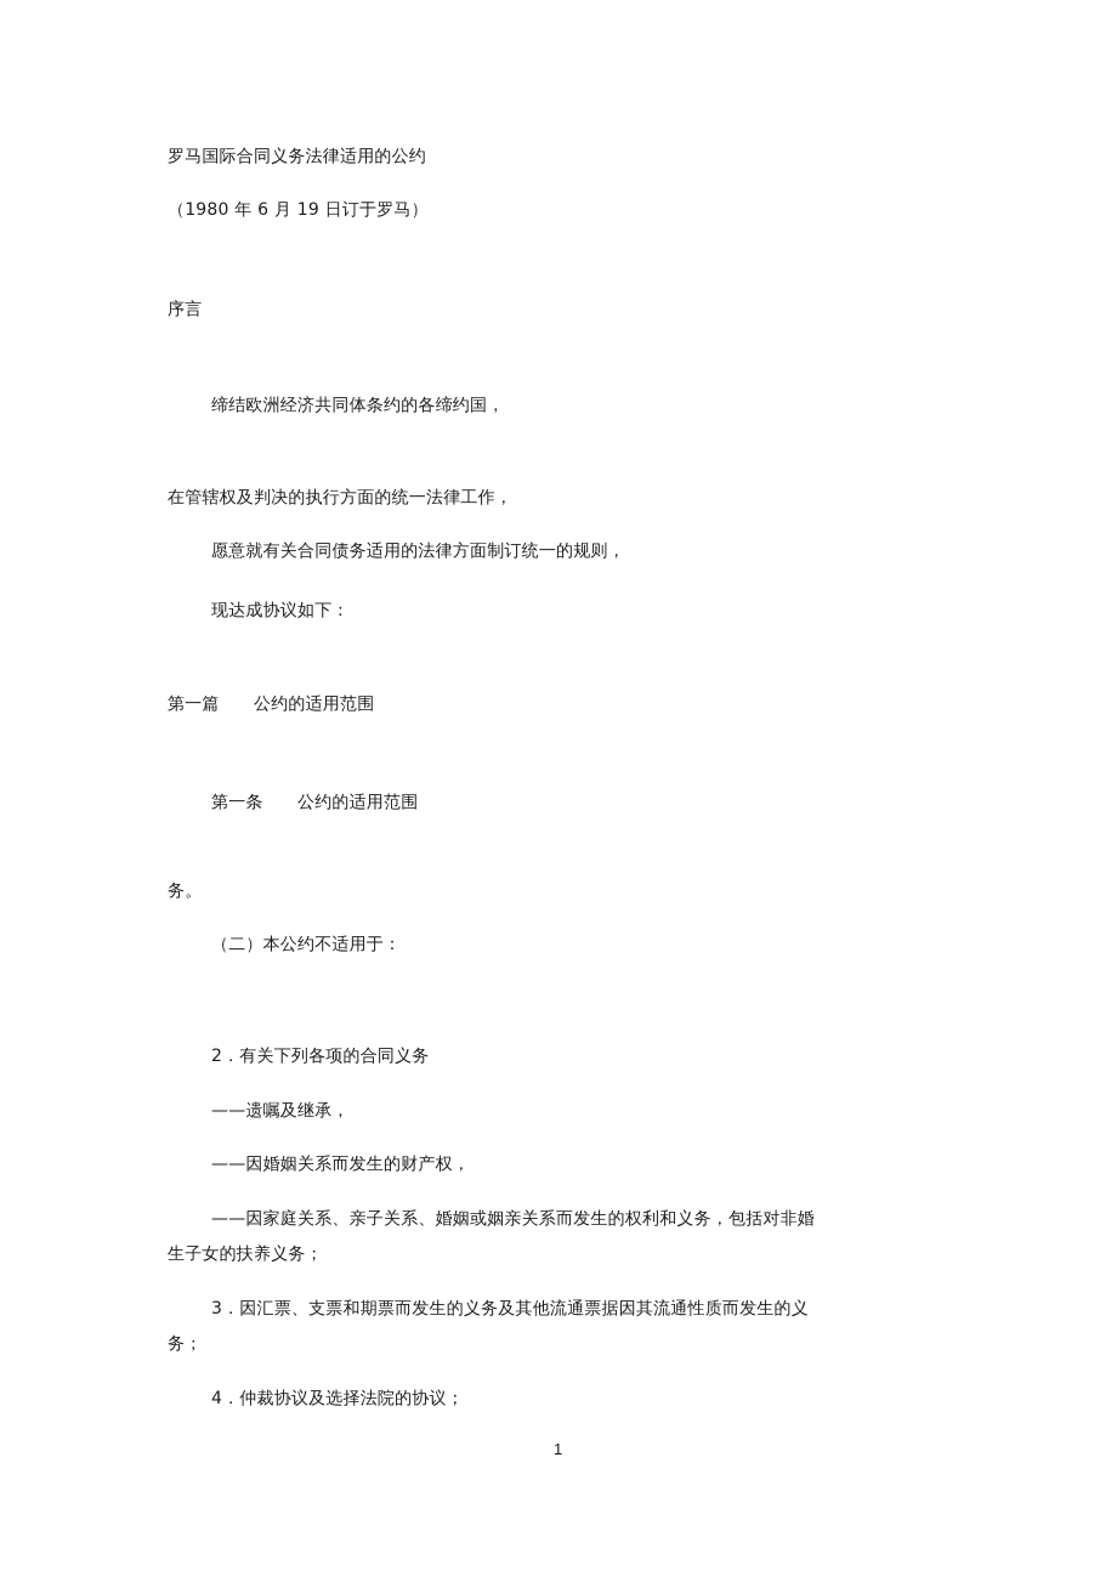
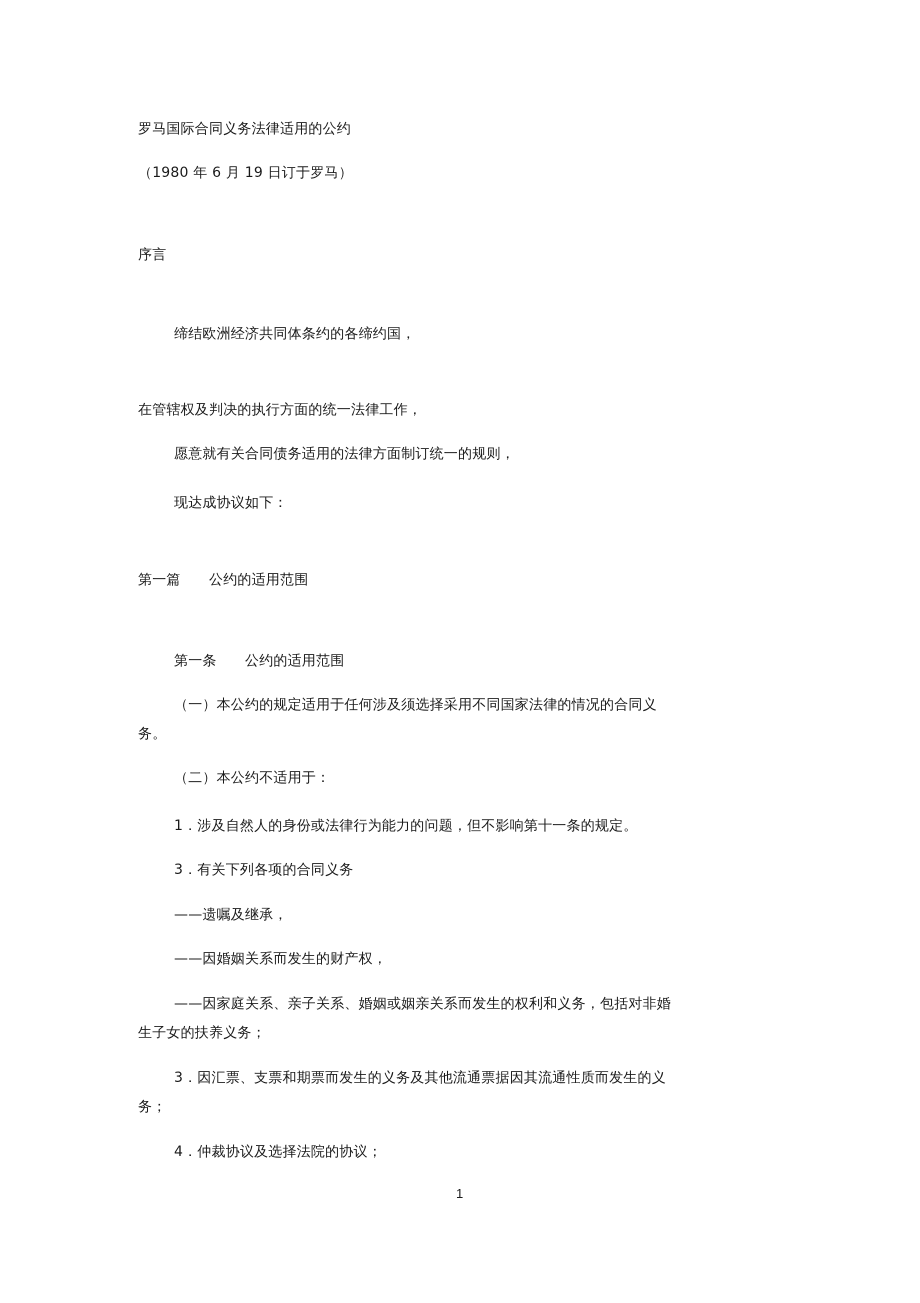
  罗马国际合同义务法律适用的公约
  （1980 年 6 月 19 日订于罗马）
  序言
  缔结欧洲经济共同体条约的各缔约国，
  在管辖权及判决的执行方面的统一法律工作，
  愿意就有关合同债务适用的法律方面制订统一的规则，
  现达成协议如下：
  第一篇 公约的适用范围
  第一条 公约的适用范围
+ （一）本公约的规定适用于任何涉及须选择采用不同国家法律的情况的合同义
  务。
  （二）本公约不适用于：
+ 1．涉及自然人的身份或法律行为能力的问题，但不影响第十一条的规定。
- 2．有关下列各项的合同义务
+ 3．有关下列各项的合同义务
  ——遗嘱及继承，
  ——因婚姻关系而发生的财产权，
  ——因家庭关系、亲子关系、婚姻或姻亲关系而发生的权利和义务，包括对非婚
  生子女的扶养义务；
  3．因汇票、支票和期票而发生的义务及其他流通票据因其流通性质而发生的义
  务；
  4．仲裁协议及选择法院的协议；
  1
